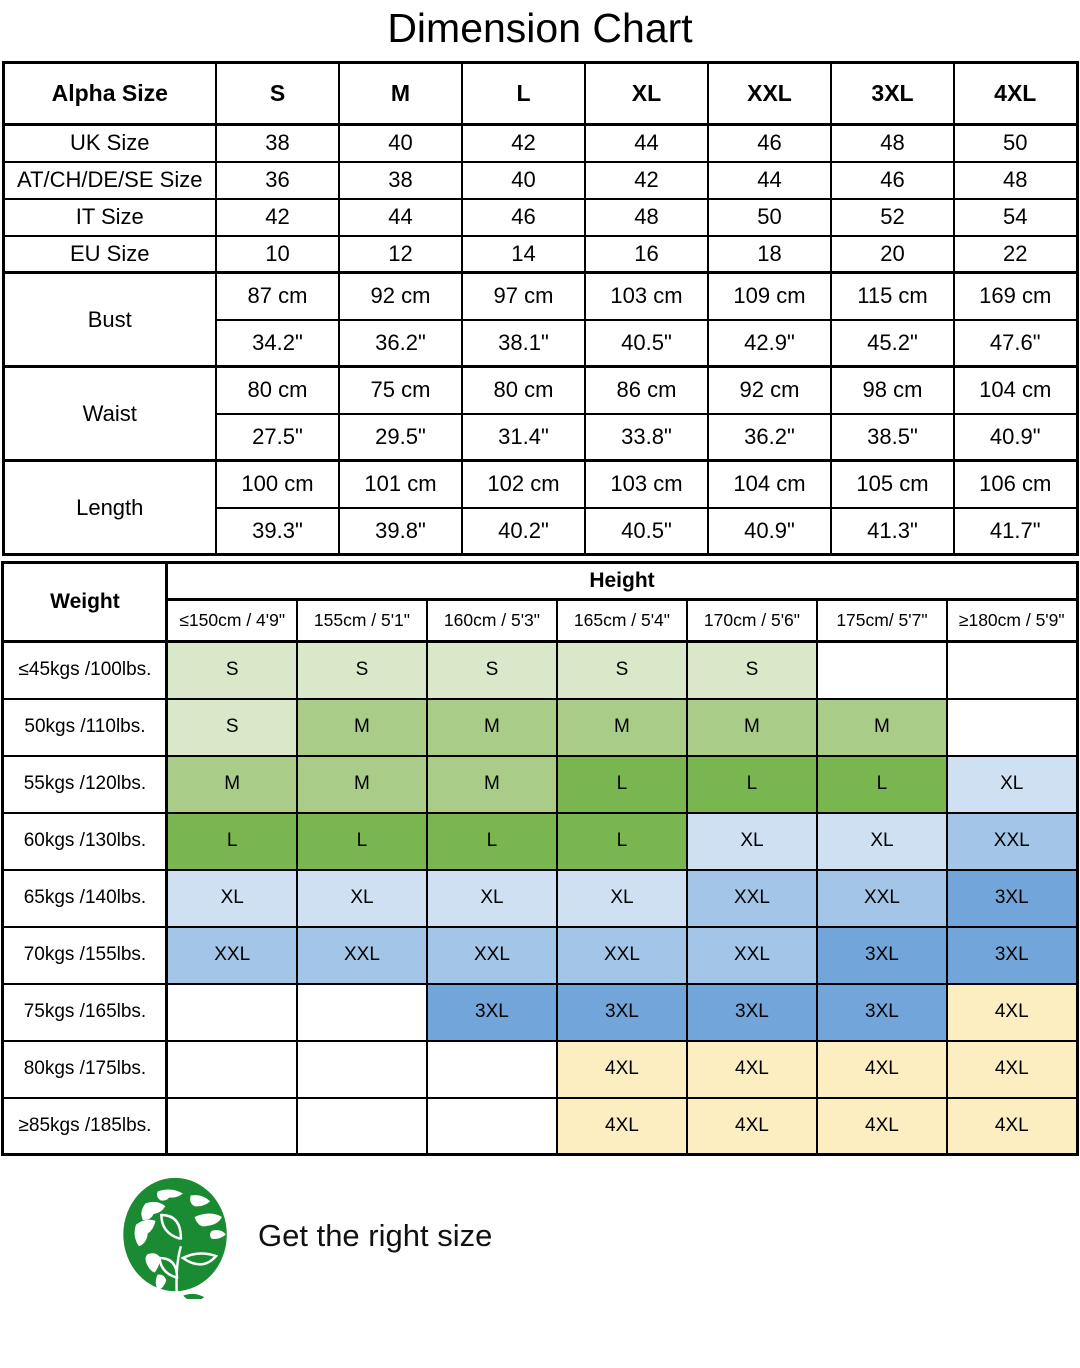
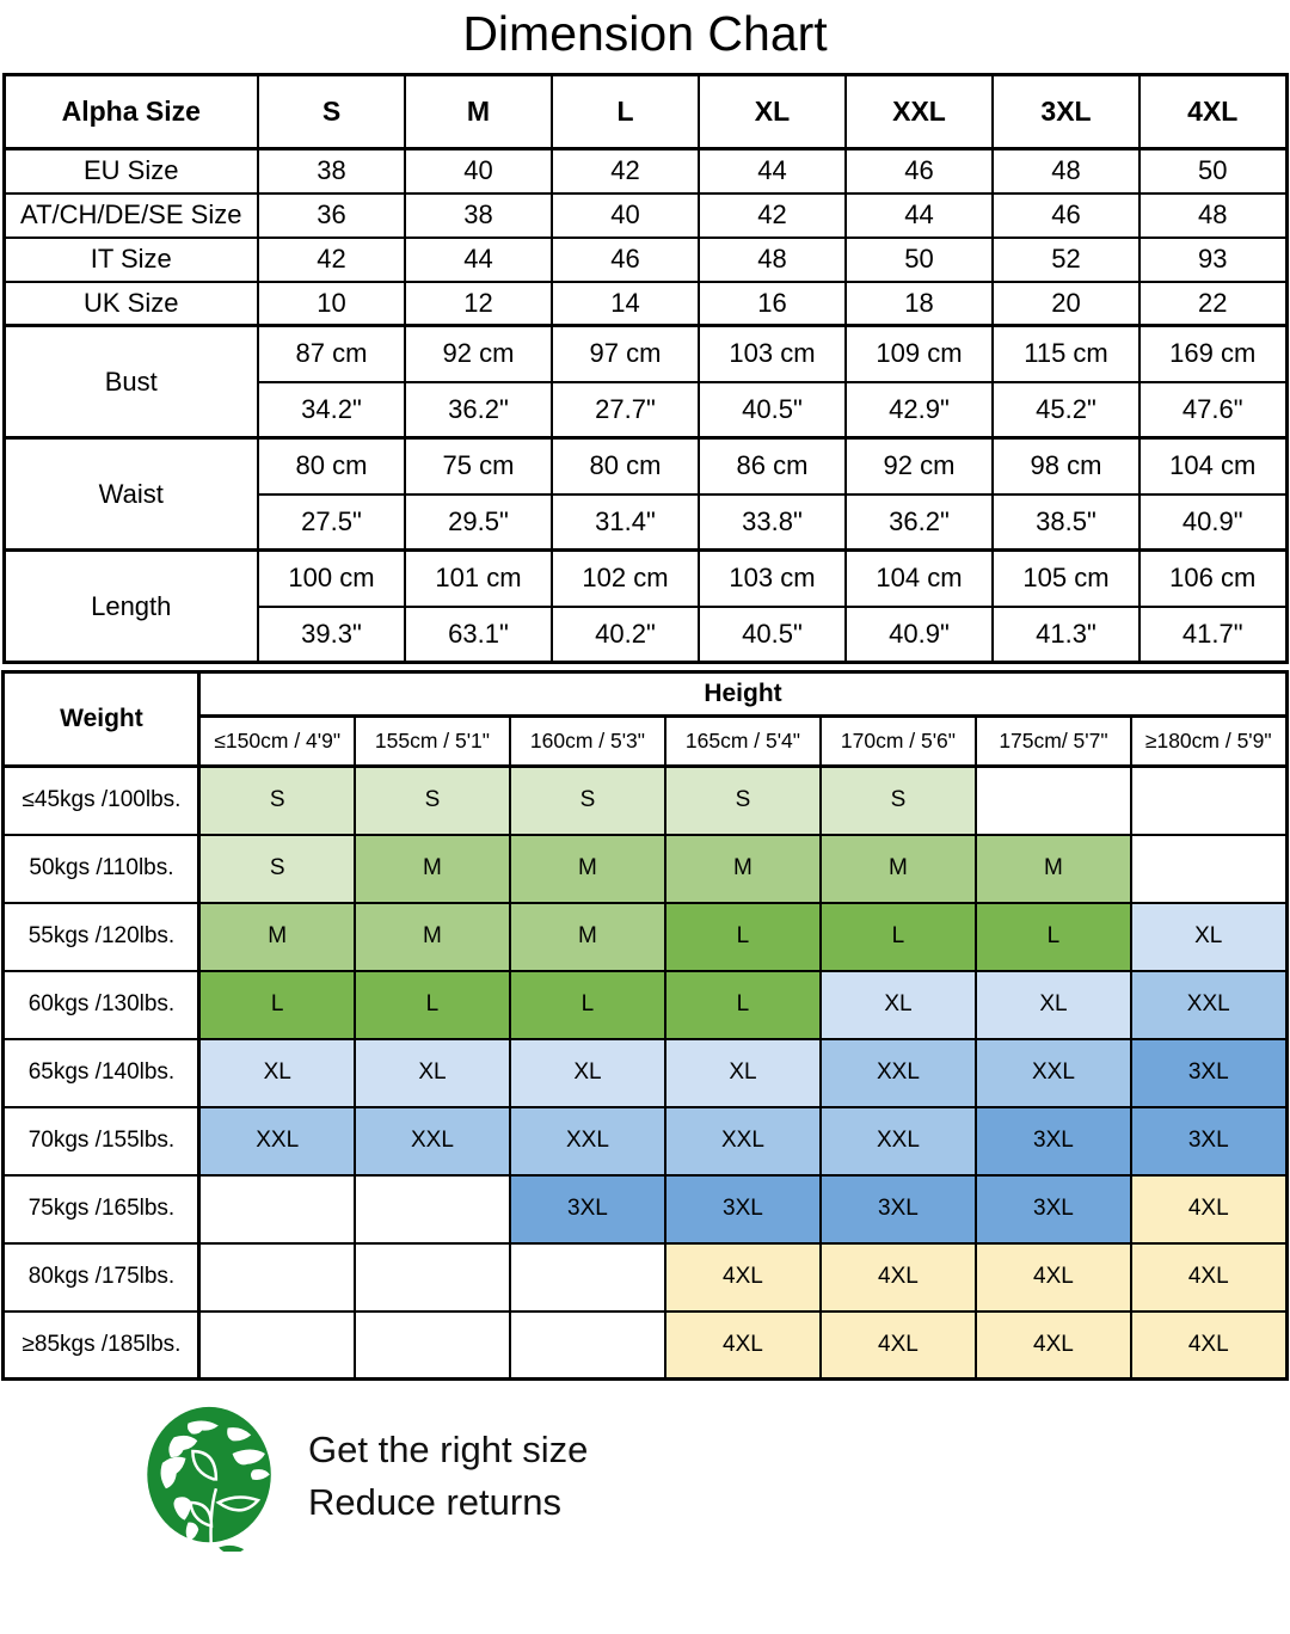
  Dimension Chart
  Alpha Size	S	M	L	XL	XXL	3XL	4XL
- UK Size	38	40	42	44	46	48	50
+ EU Size	38	40	42	44	46	48	50
  AT/CH/DE/SE Size	36	38	40	42	44	46	48
- IT Size	42	44	46	48	50	52	54
+ IT Size	42	44	46	48	50	52	93
- EU Size	10	12	14	16	18	20	22
+ UK Size	10	12	14	16	18	20	22
  Bust	87 cm	92 cm	97 cm	103 cm	109 cm	115 cm	169 cm
- 34.2"	36.2"	38.1"	40.5"	42.9"	45.2"	47.6"
+ 34.2"	36.2"	27.7"	40.5"	42.9"	45.2"	47.6"
  Waist	80 cm	75 cm	80 cm	86 cm	92 cm	98 cm	104 cm
  27.5"	29.5"	31.4"	33.8"	36.2"	38.5"	40.9"
  Length	100 cm	101 cm	102 cm	103 cm	104 cm	105 cm	106 cm
- 39.3"	39.8"	40.2"	40.5"	40.9"	41.3"	41.7"
+ 39.3"	63.1"	40.2"	40.5"	40.9"	41.3"	41.7"
  Weight	Height
  ≤150cm / 4'9"	155cm / 5'1"	160cm / 5'3"	165cm / 5'4"	170cm / 5'6"	175cm/ 5'7"	≥180cm / 5'9"
  ≤45kgs /100lbs.	S	S	S	S	S
  50kgs /110lbs.	S	M	M	M	M	M
  55kgs /120lbs.	M	M	M	L	L	L	XL
  60kgs /130lbs.	L	L	L	L	XL	XL	XXL
  65kgs /140lbs.	XL	XL	XL	XL	XXL	XXL	3XL
  70kgs /155lbs.	XXL	XXL	XXL	XXL	XXL	3XL	3XL
  75kgs /165lbs.			3XL	3XL	3XL	3XL	4XL
  80kgs /175lbs.				4XL	4XL	4XL	4XL
  ≥85kgs /185lbs.				4XL	4XL	4XL	4XL
  Get the right size
+ Reduce returns
